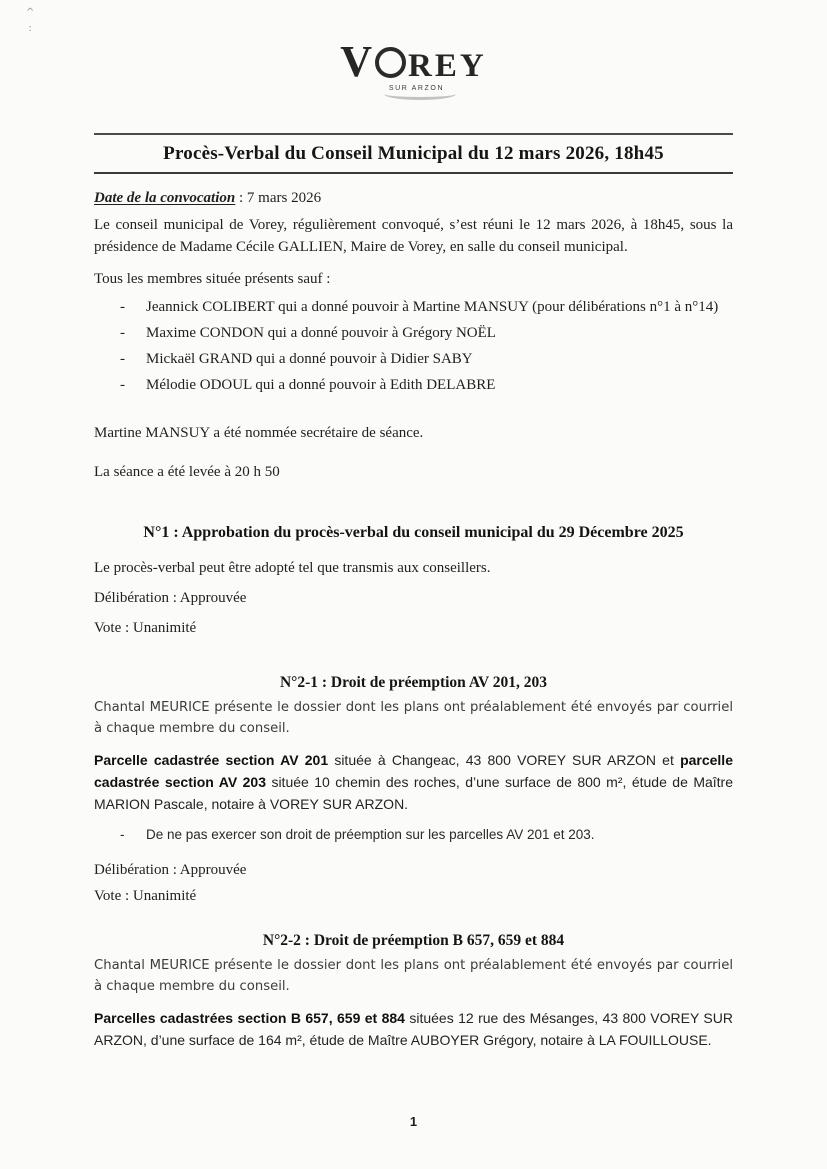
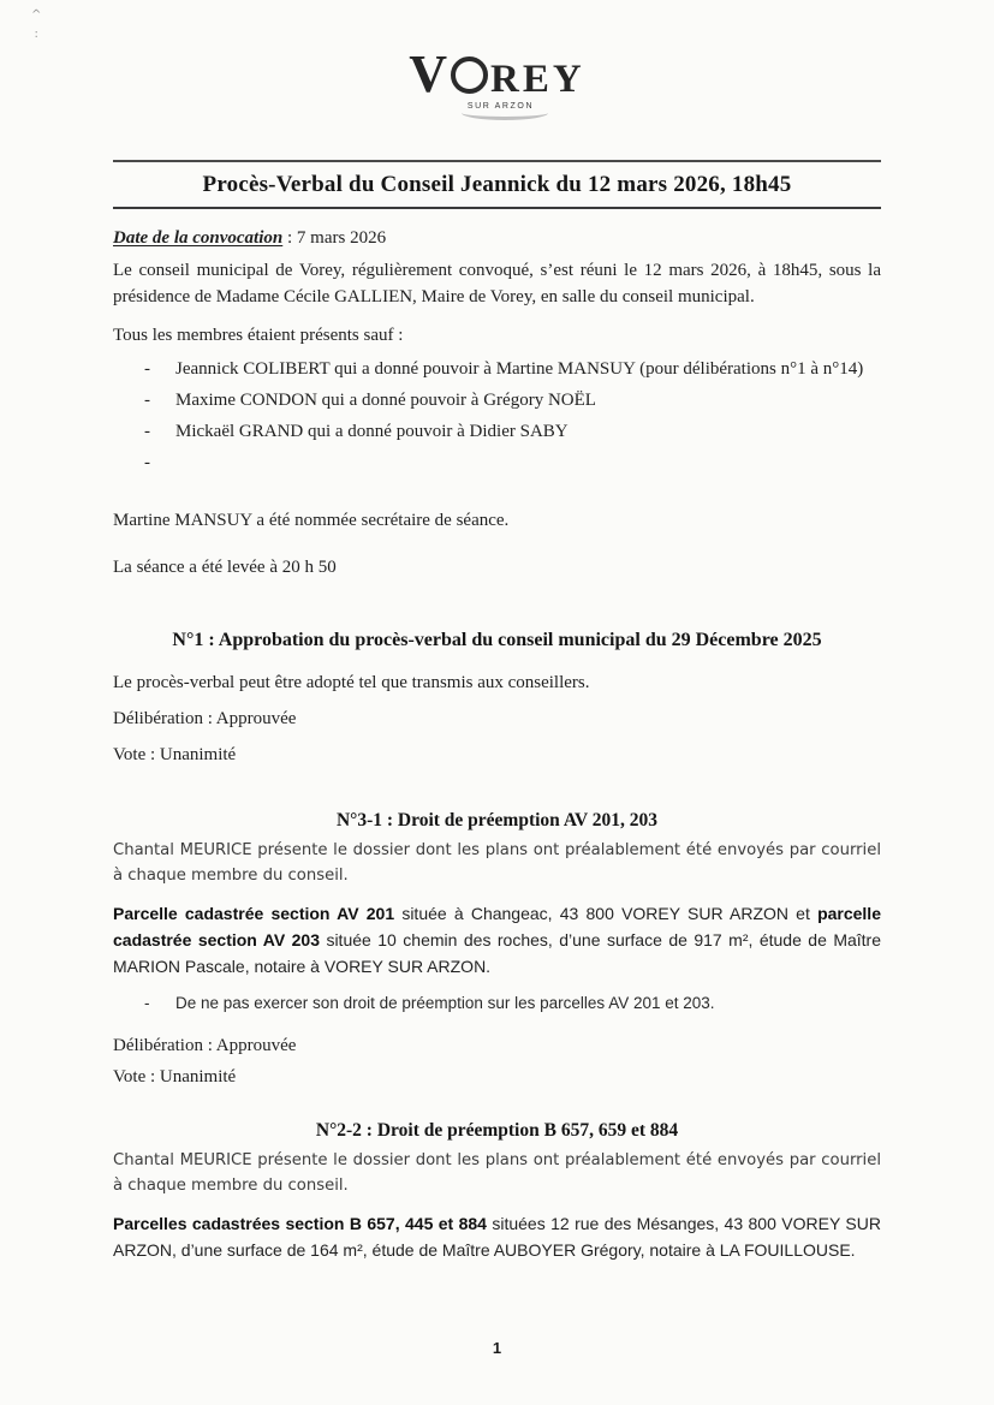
  ^
  :
  V REY
- Procès-Verbal du Conseil Municipal du 12 mars 2026, 18h45
+ Procès-Verbal du Conseil Jeannick du 12 mars 2026, 18h45
  Date de la convocation : 7 mars 2026
  Le conseil municipal de Vorey, régulièrement convoqué, s’est réuni le 12 mars 2026, à 18h45, sous la présidence de Madame Cécile GALLIEN, Maire de Vorey, en salle du conseil municipal.
- Tous les membres située présents sauf :
+ Tous les membres étaient présents sauf :
  -
  Jeannick COLIBERT qui a donné pouvoir à Martine MANSUY (pour délibérations n°1 à n°14)
  -
  Maxime CONDON qui a donné pouvoir à Grégory NOËL
  -
  Mickaël GRAND qui a donné pouvoir à Didier SABY
  -
- Mélodie ODOUL qui a donné pouvoir à Edith DELABRE
  Martine MANSUY a été nommée secrétaire de séance.
  La séance a été levée à 20 h 50
  N°1 : Approbation du procès-verbal du conseil municipal du 29 Décembre 2025
  Le procès-verbal peut être adopté tel que transmis aux conseillers.
  Délibération : Approuvée
  Vote : Unanimité
- N°2-1 : Droit de préemption AV 201, 203
+ N°3-1 : Droit de préemption AV 201, 203
  Chantal MEURICE présente le dossier dont les plans ont préalablement été envoyés par courriel à chaque membre du conseil.
- Parcelle cadastrée section AV 201 située à Changeac, 43 800 VOREY SUR ARZON et parcelle cadastrée section AV 203 située 10 chemin des roches, d’une surface de 800 m², étude de Maître MARION Pascale, notaire à VOREY SUR ARZON.
+ Parcelle cadastrée section AV 201 située à Changeac, 43 800 VOREY SUR ARZON et parcelle cadastrée section AV 203 située 10 chemin des roches, d’une surface de 917 m², étude de Maître MARION Pascale, notaire à VOREY SUR ARZON.
  -
  De ne pas exercer son droit de préemption sur les parcelles AV 201 et 203.
  Délibération : Approuvée
  Vote : Unanimité
  N°2-2 : Droit de préemption B 657, 659 et 884
  Chantal MEURICE présente le dossier dont les plans ont préalablement été envoyés par courriel à chaque membre du conseil.
- Parcelles cadastrées section B 657, 659 et 884 situées 12 rue des Mésanges, 43 800 VOREY SUR ARZON, d’une surface de 164 m², étude de Maître AUBOYER Grégory, notaire à LA FOUILLOUSE.
+ Parcelles cadastrées section B 657, 445 et 884 situées 12 rue des Mésanges, 43 800 VOREY SUR ARZON, d’une surface de 164 m², étude de Maître AUBOYER Grégory, notaire à LA FOUILLOUSE.
  1
